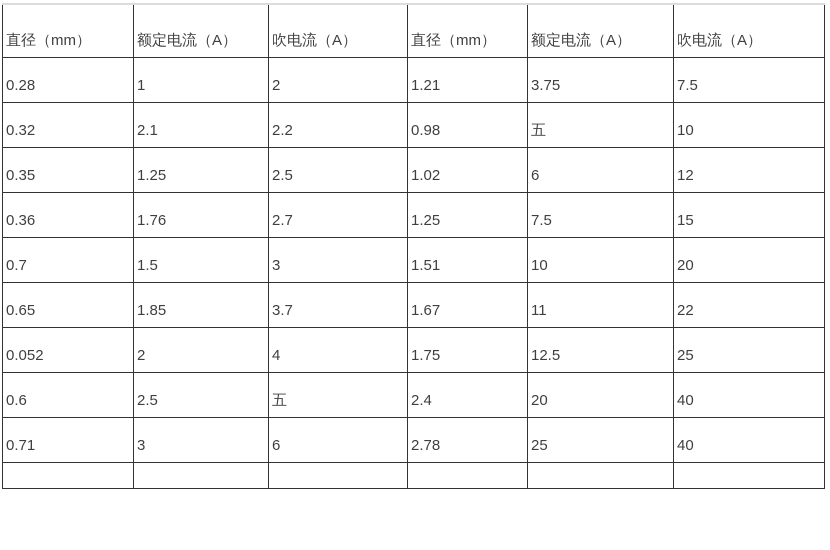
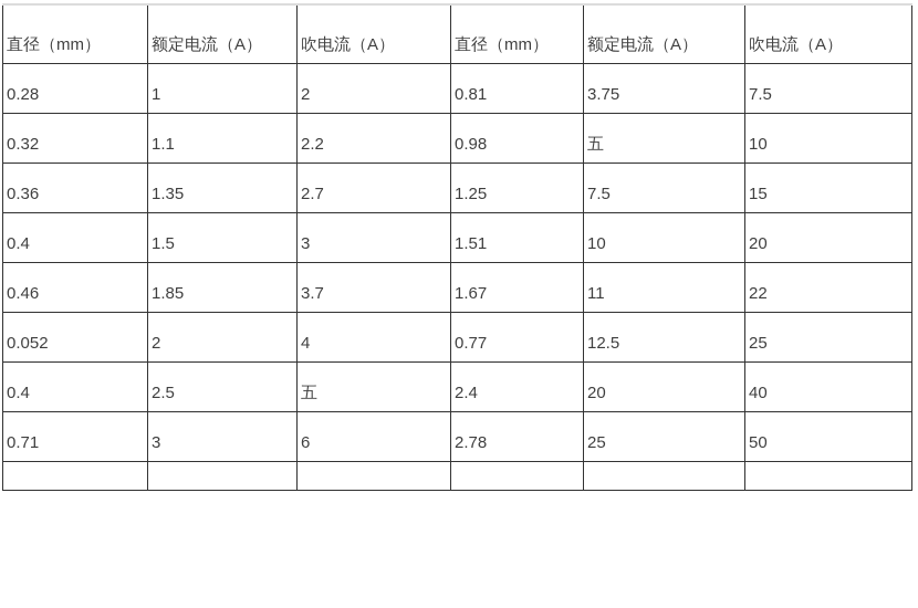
  直径（mm）	额定电流（A）	吹电流（A）	直径（mm）	额定电流（A）	吹电流（A）
- 0.28	1	2	1.21	3.75	7.5
+ 0.28	1	2	0.81	3.75	7.5
- 0.32	2.1	2.2	0.98	五	10
+ 0.32	1.1	2.2	0.98	五	10
- 0.35	1.25	2.5	1.02	6	12
- 0.36	1.76	2.7	1.25	7.5	15
+ 0.36	1.35	2.7	1.25	7.5	15
- 0.7	1.5	3	1.51	10	20
+ 0.4	1.5	3	1.51	10	20
- 0.65	1.85	3.7	1.67	11	22
+ 0.46	1.85	3.7	1.67	11	22
- 0.052	2	4	1.75	12.5	25
+ 0.052	2	4	0.77	12.5	25
- 0.6	2.5	五	2.4	20	40
+ 0.4	2.5	五	2.4	20	40
- 0.71	3	6	2.78	25	40
+ 0.71	3	6	2.78	25	50
